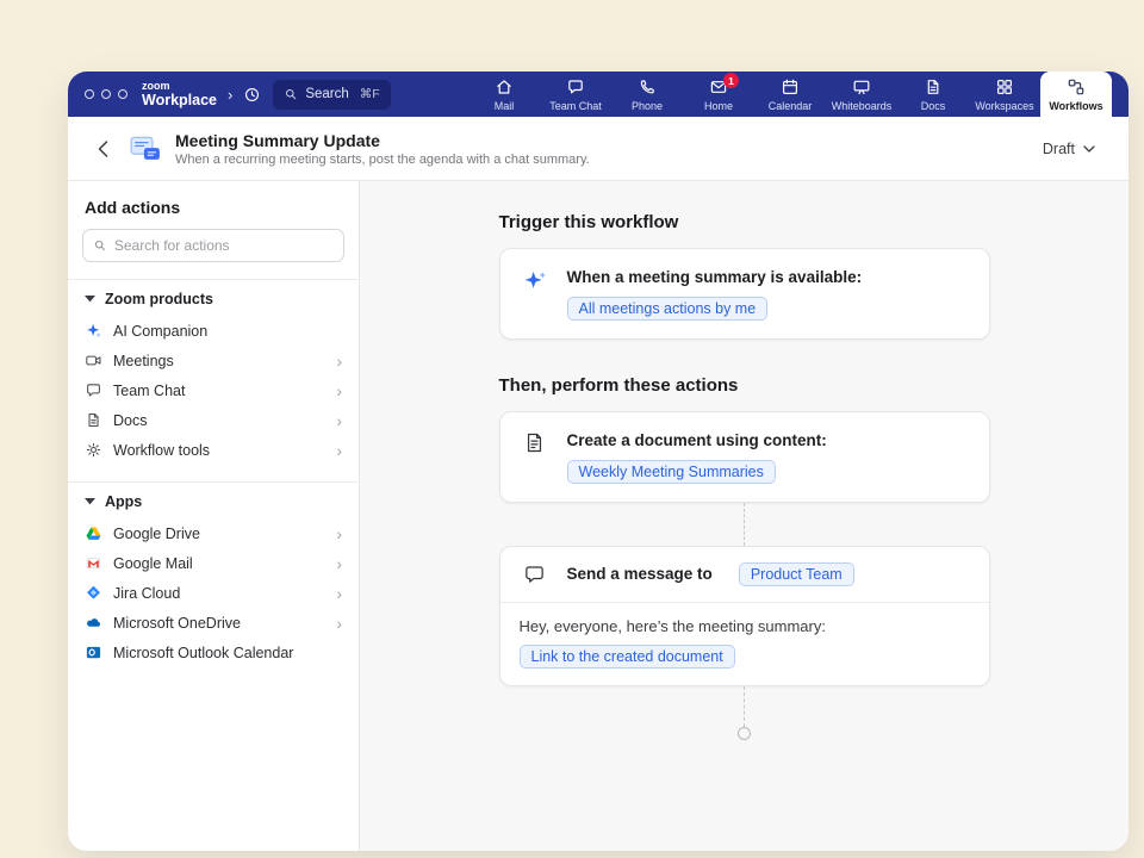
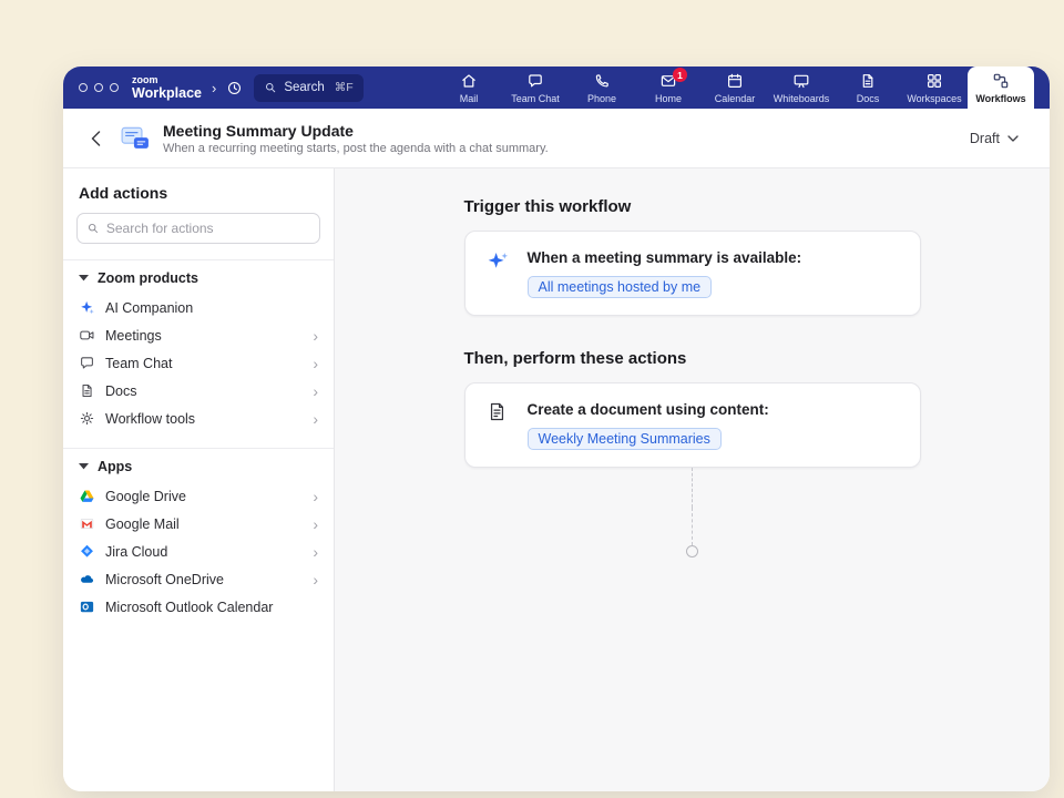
  zoom
  Workplace
  ›
  Search
  ⌘F
  Mail
  Team Chat
  Phone
  Home
  1
  Calendar
  Whiteboards
  Docs
  Workspaces
  Workflows
  Meeting Summary Update
  When a recurring meeting starts, post the agenda with a chat summary.
  Draft
  Add actions
  Search for actions
  Zoom products
  AI Companion
  Meetings
  ›
  Team Chat
  ›
  Docs
  ›
  Workflow tools
  ›
  Apps
  Google Drive
  ›
  Google Mail
  ›
  Jira Cloud
  ›
  Microsoft OneDrive
  ›
  Microsoft Outlook Calendar
  Trigger this workflow
  When a meeting summary is available:
- All meetings actions by me
+ All meetings hosted by me
  Then, perform these actions
  Create a document using content:
  Weekly Meeting Summaries
- Send a message to
- Product Team
- Hey, everyone, here’s the meeting summary:
- Link to the created document
